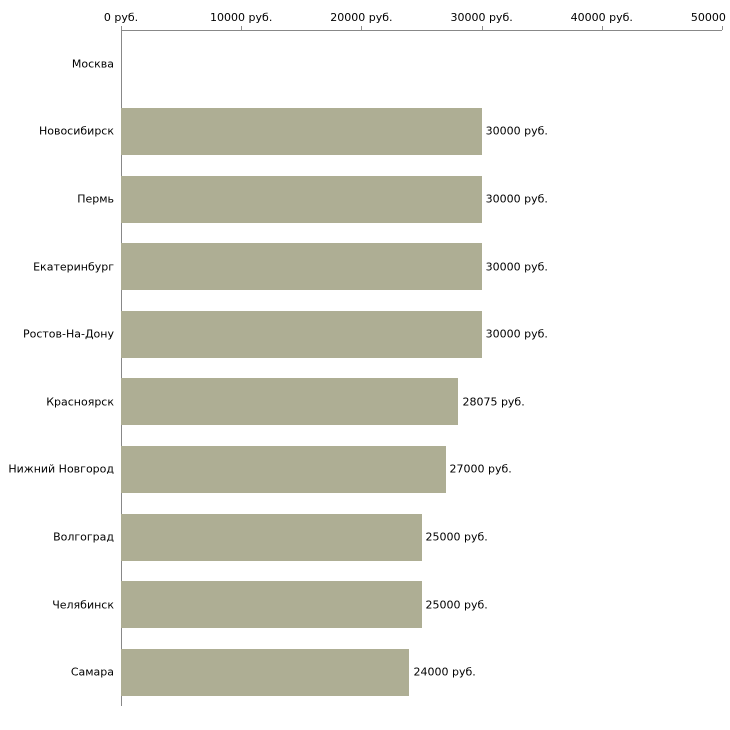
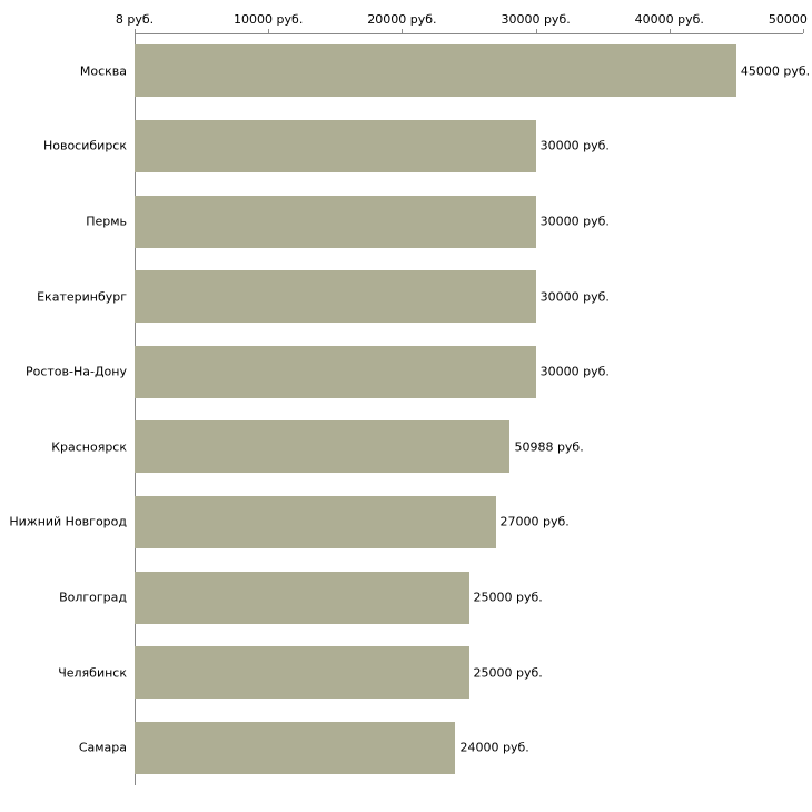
- 0 руб.
+ 8 руб.
  10000 руб.
  20000 руб.
  30000 руб.
  40000 руб.
  Москва
  Новосибирск
  Пермь
  Екатеринбург
  Ростов-На-Дону
  Красноярск
  Нижний Новгород
  Волгоград
  Челябинск
  Самара
+ 45000 руб.
  30000 руб.
  30000 руб.
  30000 руб.
  30000 руб.
- 28075 руб.
+ 50988 руб.
  27000 руб.
  25000 руб.
  25000 руб.
  24000 руб.
